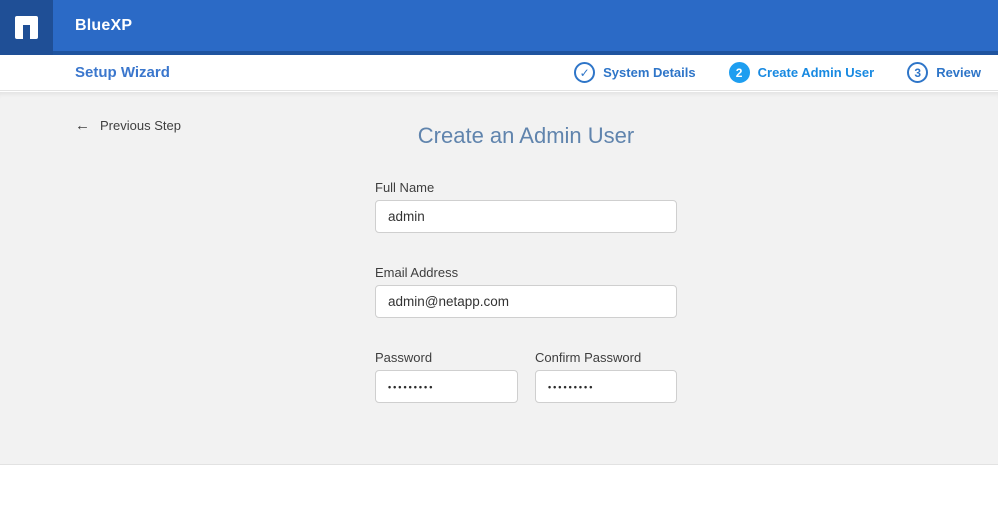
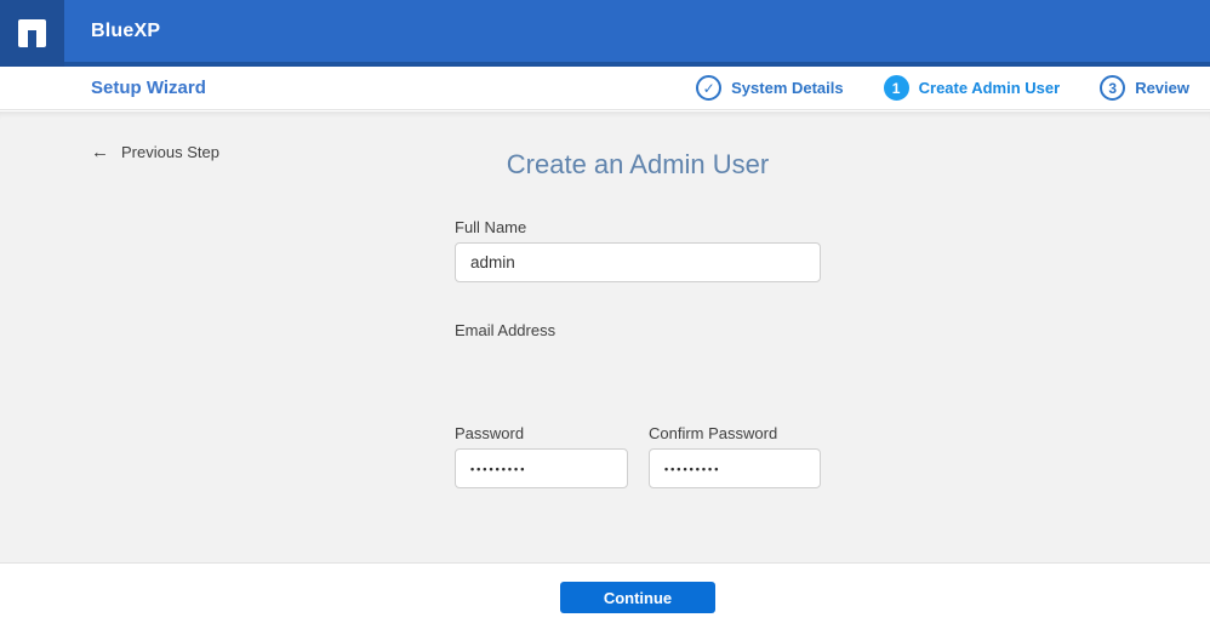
  BlueXP
  Setup Wizard
  ✓
  System Details
- 2
+ 1
  Create Admin User
  3
  Review
  ←
  Previous Step
  Create an Admin User
  Full Name
  admin
  Email Address
- admin@netapp.com
  Password
  •••••••••
  Confirm Password
  •••••••••
+ Continue
